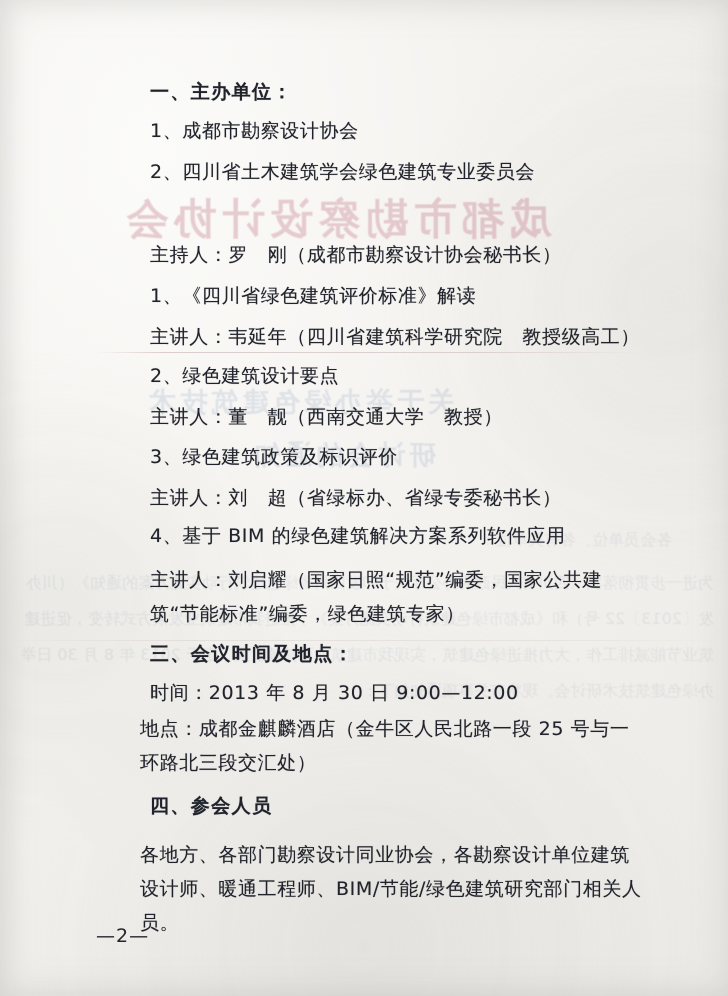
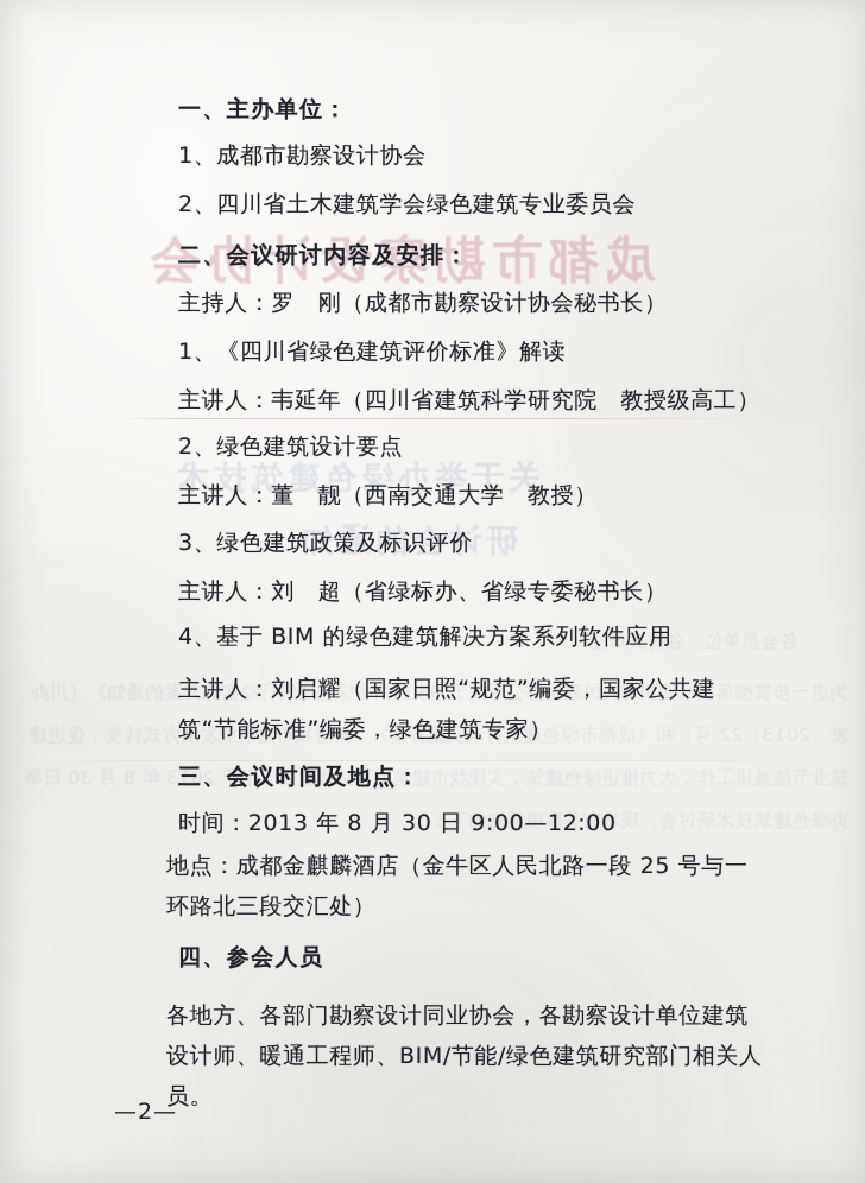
  一、主办单位：
  1、成都市勘察设计协会
  2、四川省土木建筑学会绿色建筑专业委员会
+ 二、会议研讨内容及安排：
  主持人：罗 刚（成都市勘察设计协会秘书长）
  1、《四川省绿色建筑评价标准》解读
  主讲人：韦延年（四川省建筑科学研究院 教授级高工）
  2、绿色建筑设计要点
  主讲人：董 靓（西南交通大学 教授）
  3、绿色建筑政策及标识评价
  主讲人：刘 超（省绿标办、省绿专委秘书长）
  4、基于 BIM 的绿色建筑解决方案系列软件应用
  主讲人：刘启耀（国家日照“规范”编委，国家公共建筑“节能标准”编委，绿色建筑专家）
  三、会议时间及地点：
  时间：2013 年 8 月 30 日 9:00—12:00
  地点：成都金麒麟酒店（金牛区人民北路一段 25 号与一环路北三段交汇处）
  四、参会人员
  各地方、各部门勘察设计同业协会，各勘察设计单位建筑设计师、暖通工程师、BIM/节能/绿色建筑研究部门相关人员。
  —2—
